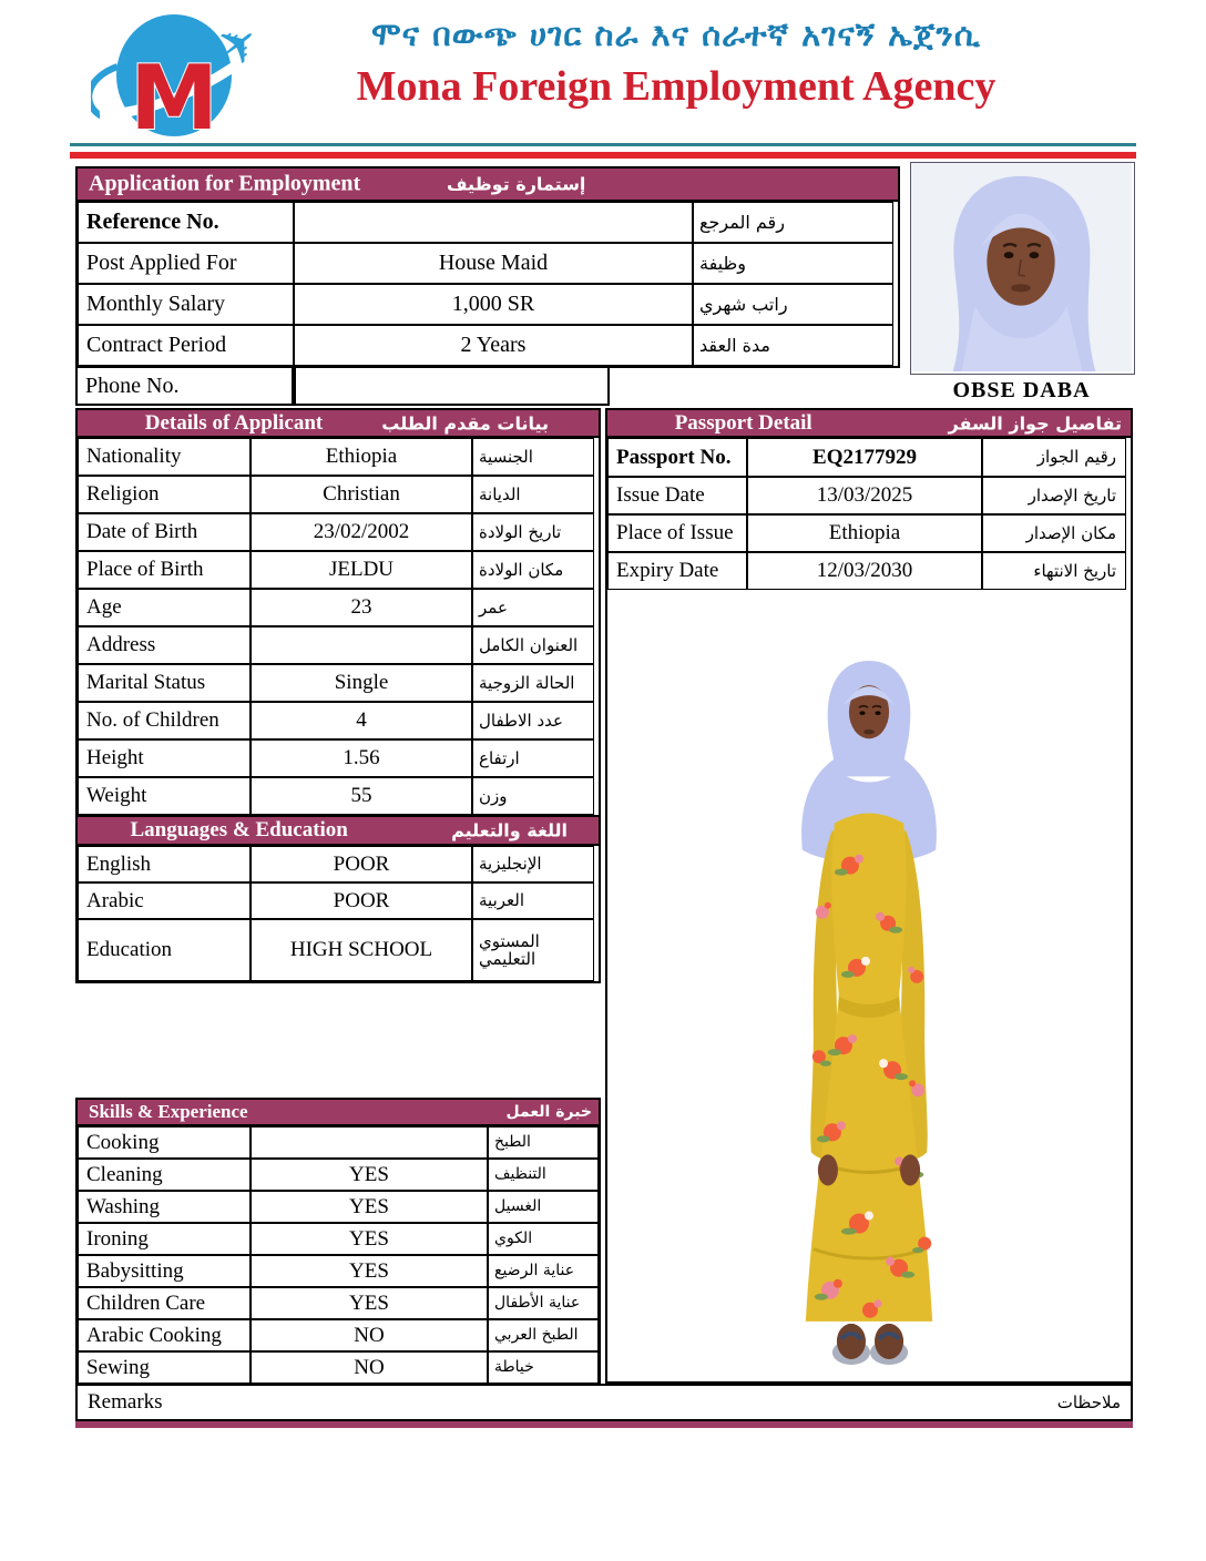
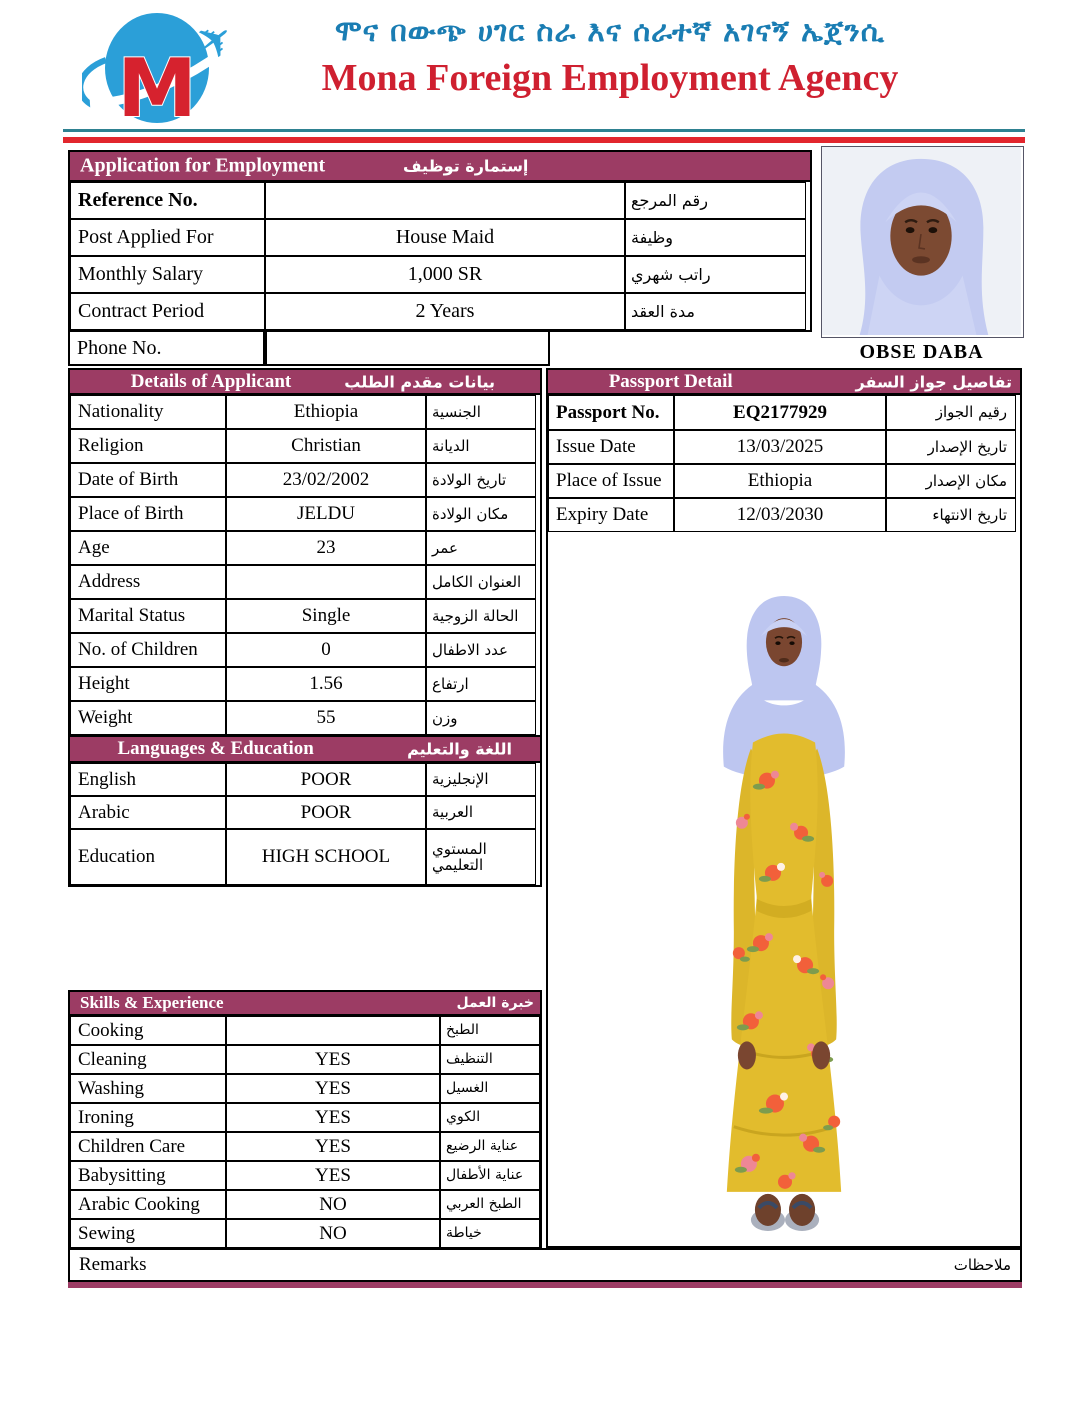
  M
  ሞና በውጭ ሀገር ስራ እና ሰራተኛ አገናኝ ኤጀንሲ
  Mona Foreign Employment Agency
  Application for Employment
  إستمارة توظيف
  Reference No.
  رقم المرجع
  Post Applied For
  House Maid
  وظيفة
  Monthly Salary
  1,000 SR
  راتب شهري
  Contract Period
  2 Years
  مدة العقد
  Phone No.
  OBSE DABA
  Details of Applicant
  بيانات مقدم الطلب
  Nationality
  Ethiopia
  الجنسية
  Religion
  Christian
  الديانة
  Date of Birth
  23/02/2002
  تاريخ الولادة
  Place of Birth
  JELDU
  مكان الولادة
  Age
  23
  عمر
  Address
  العنوان الكامل
  Marital Status
  Single
  الحالة الزوجية
  No. of Children
- 4
+ 0
  عدد الاطفال
  Height
  1.56
  ارتفاع
  Weight
  55
  وزن
  Languages & Education
  اللغة والتعليم
  English
  POOR
  الإنجليزية
  Arabic
  POOR
  العربية
  Education
  HIGH SCHOOL
  المستوي التعليمي
  Skills & Experience
  خبرة العمل
  Cooking
  الطبخ
  Cleaning
  YES
  التنظيف
  Washing
  YES
  الغسيل
  Ironing
  YES
  الكوي
- Babysitting
+ Children Care
  YES
  عناية الرضيع
- Children Care
+ Babysitting
  YES
  عناية الأطفال
  Arabic Cooking
  NO
  الطبخ العربي
  Sewing
  NO
  خياطة
  Passport Detail
  تفاصيل جواز السفر
  Passport No.
  EQ2177929
  رقيم الجواز
  Issue Date
  13/03/2025
  تاريخ الإصدار
  Place of Issue
  Ethiopia
  مكان الإصدار
  Expiry Date
  12/03/2030
  تاريخ الانتهاء
  Remarks
  ملاحظات
